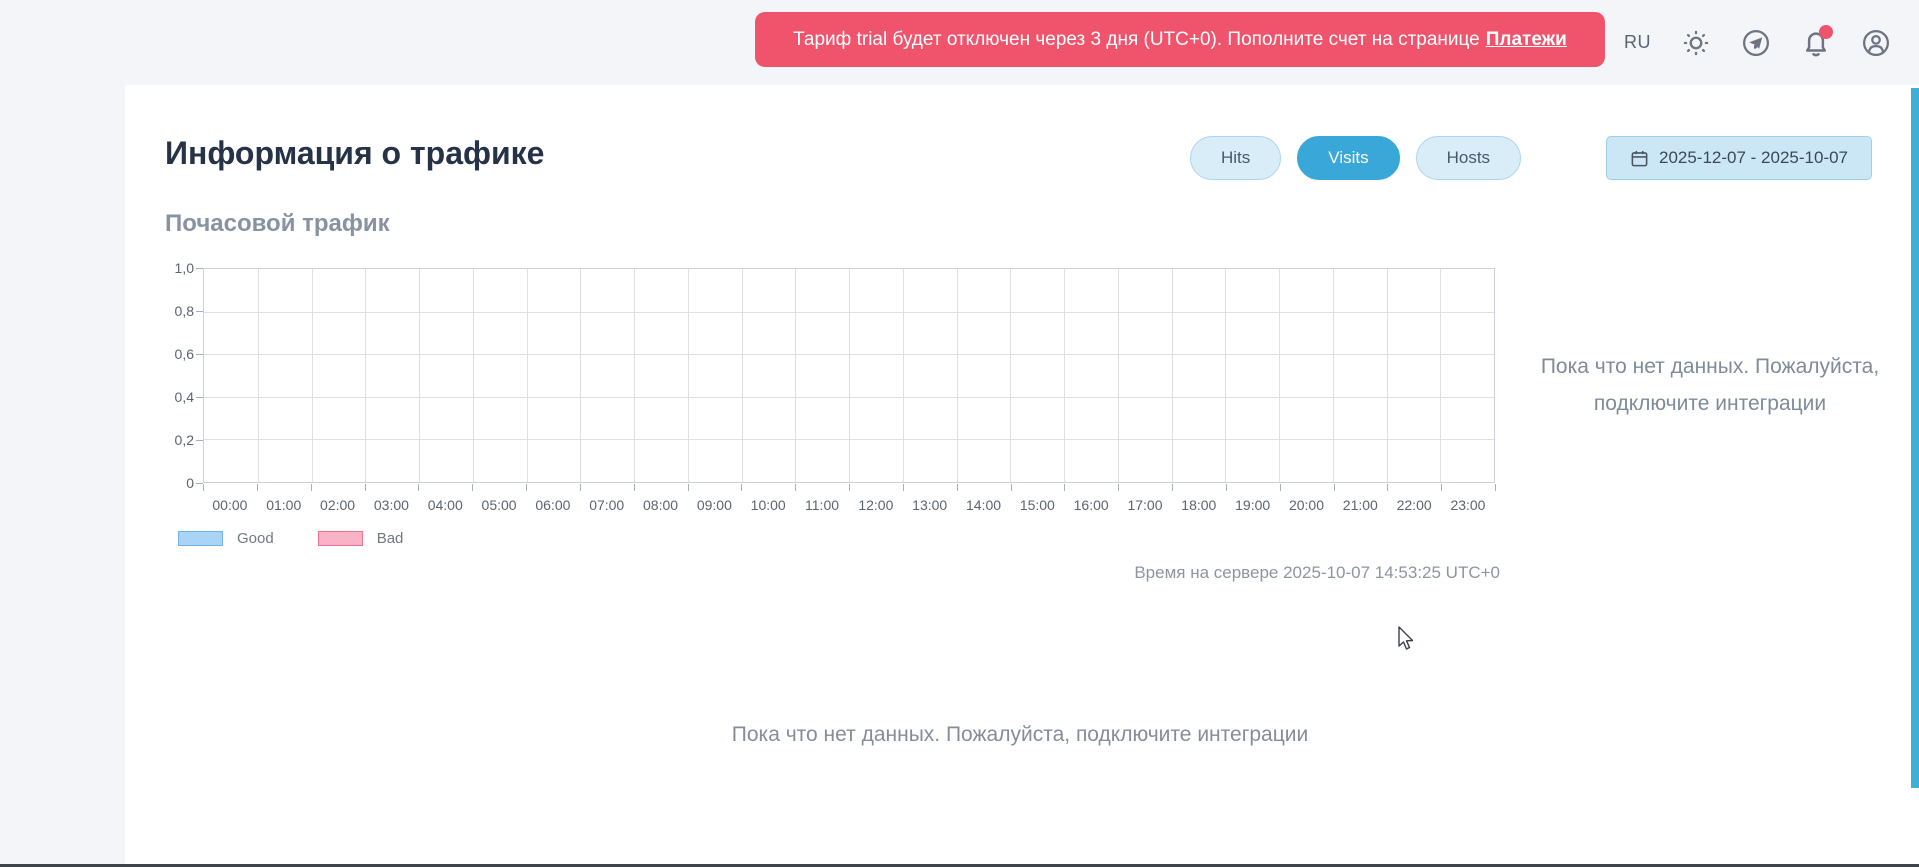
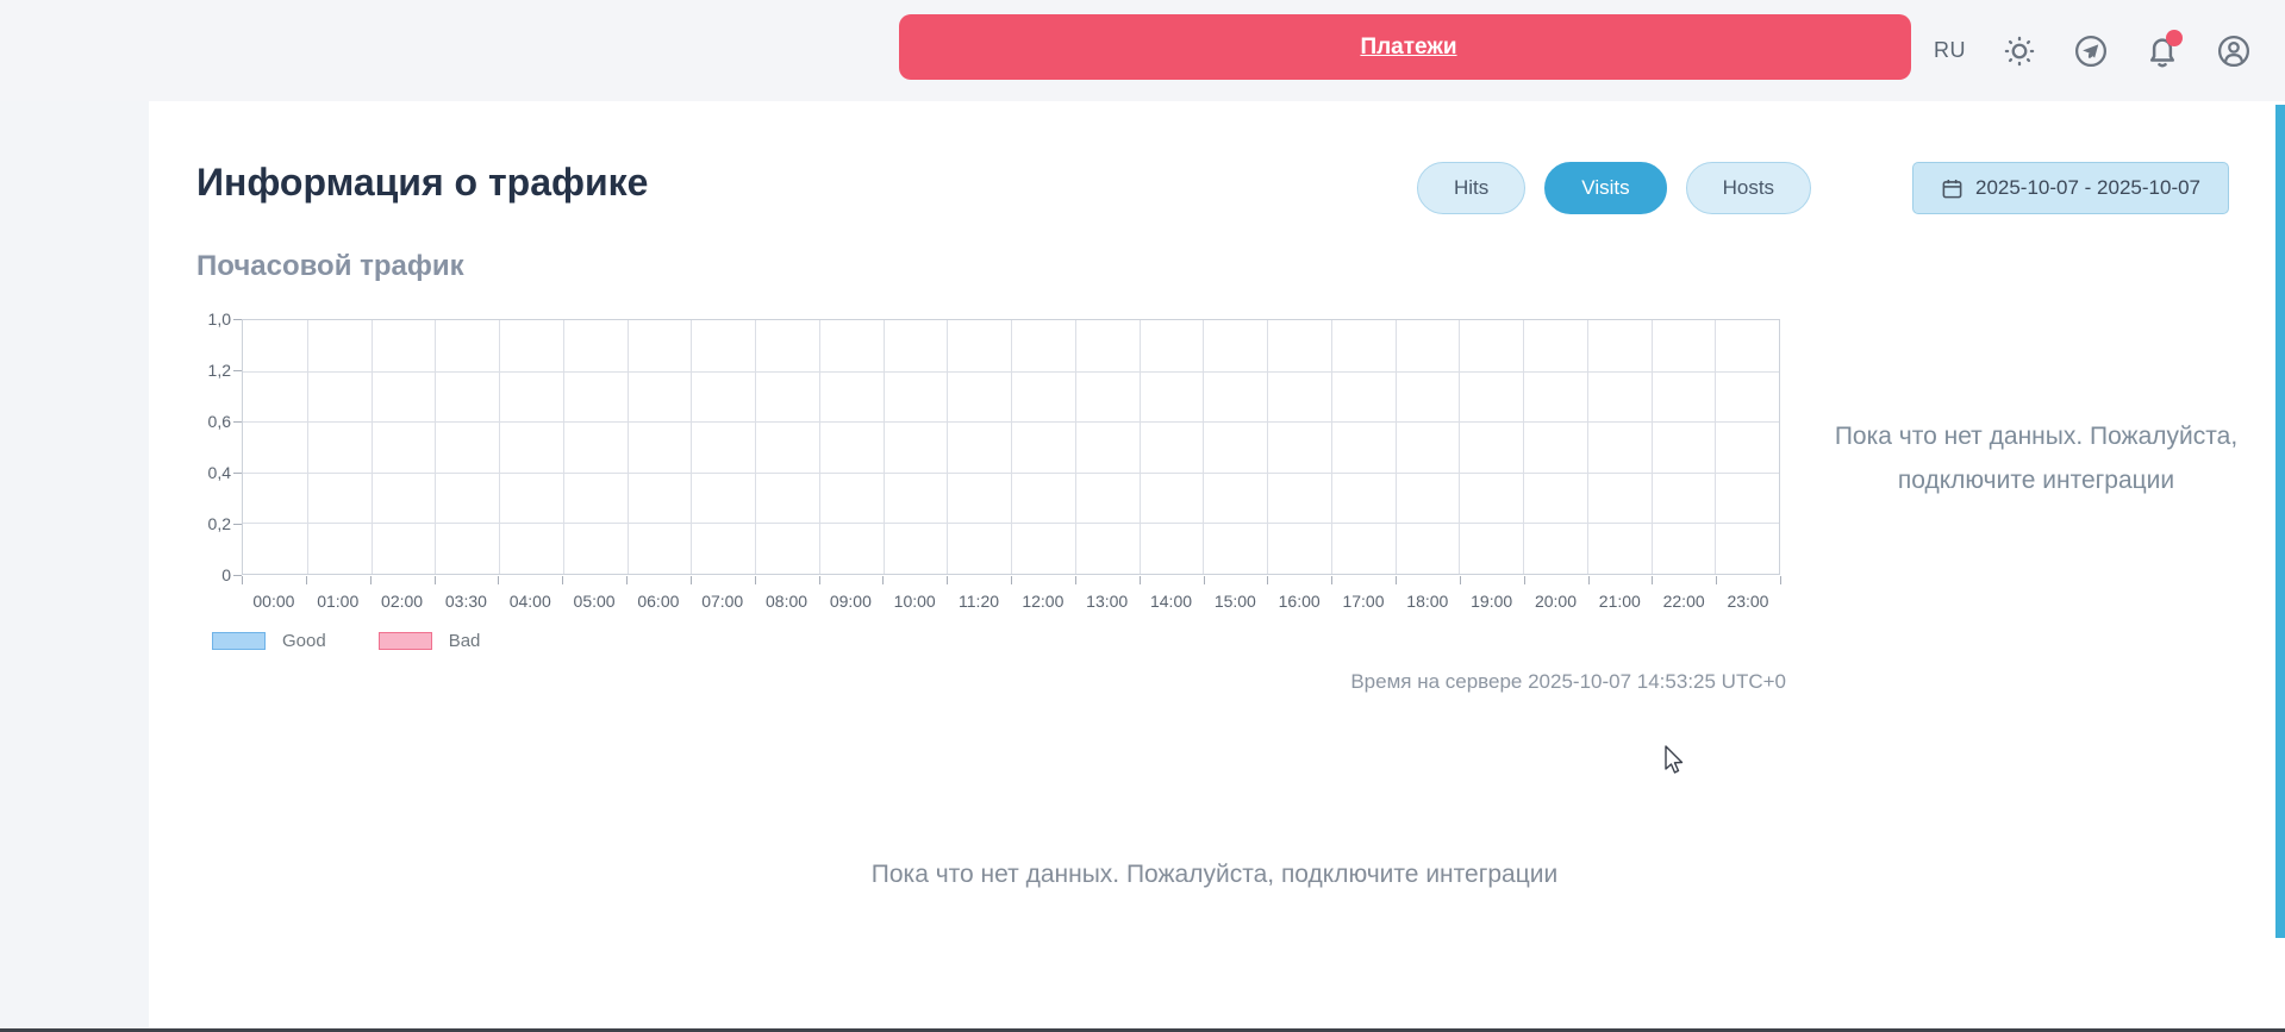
- Тариф trial будет отключен через 3 дня (UTC+0). Пополните счет на странице
  Платежи
  RU
  Информация о трафике
  Почасовой трафик
  Hits
  Visits
  Hosts
- 2025-12-07 - 2025-10-07
+ 2025-10-07 - 2025-10-07
  1,0
- 0,8
+ 1,2
  0,6
  0,4
  0,2
  0
  00:00
  01:00
  02:00
- 03:00
+ 03:30
  04:00
  05:00
  06:00
  07:00
  08:00
  09:00
  10:00
- 11:00
+ 11:20
  12:00
  13:00
  14:00
  15:00
  16:00
  17:00
  18:00
  19:00
  20:00
  21:00
  22:00
  23:00
  Good
  Bad
  Время на сервере 2025-10-07 14:53:25 UTC+0
  Пока что нет данных. Пожалуйста, подключите интеграции
  Пока что нет данных. Пожалуйста, подключите интеграции
